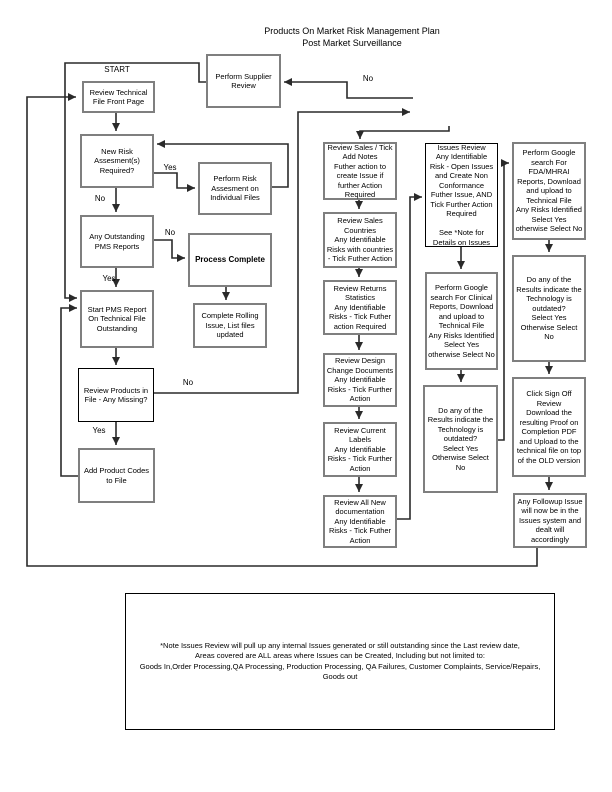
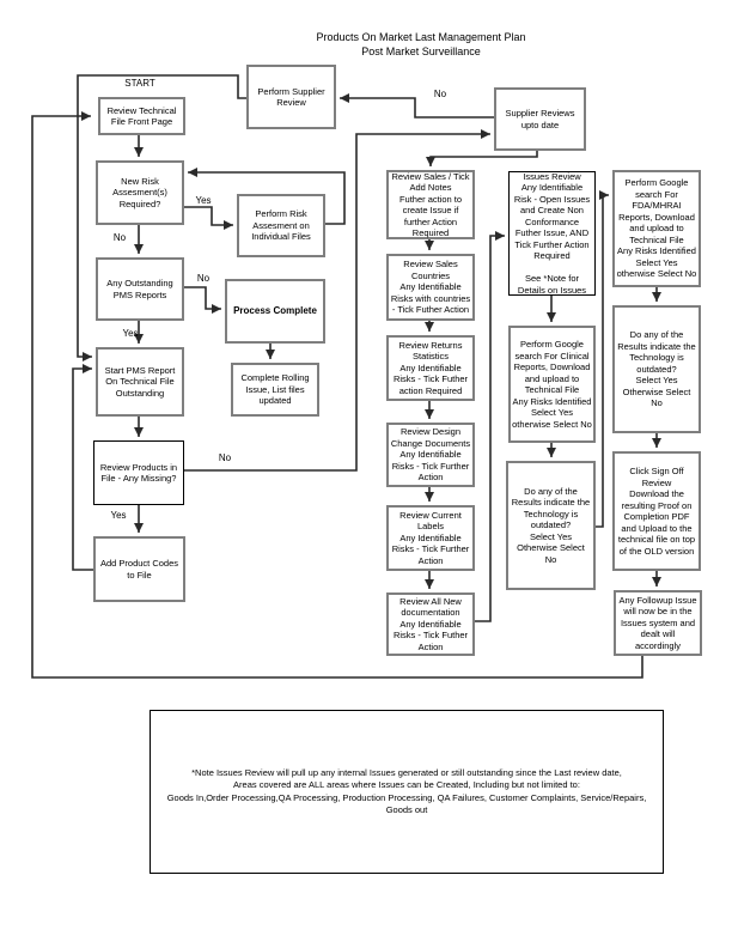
- Products On Market Risk Management Plan
+ Products On Market Last Management Plan
  Post Market Surveillance
  Perform Supplier
  Review
+ Supplier Reviews
+ upto date
  Review Technical
  File Front Page
  New Risk
  Assesment(s)
  Required?
  Perform Risk
  Assesment on
  Individual Files
  Any Outstanding
  PMS Reports
  Process Complete
  Start PMS Report
  On Technical File
  Outstanding
  Complete Rolling
  Issue, List files
  updated
  Review Products in
  File - Any Missing?
  Add Product Codes
  to File
  Review Sales / Tick
  Add Notes
  Futher action to
  create Issue if
  further Action
  Required
  Review Sales
  Countries
  Any Identifiable
  Risks with countries
  - Tick Futher Action
  Review Returns
  Statistics
  Any Identifiable
  Risks - Tick Futher
  action Required
  Review Design
  Change Documents
  Any Identifiable
  Risks - Tick Further
  Action
  Review Current
  Labels
  Any Identifiable
  Risks - Tick Further
  Action
  Review All New
  documentation
  Any Identifiable
  Risks - Tick Futher
  Action
  Issues Review
  Any Identifiable
  Risk - Open Issues
  and Create Non
  Conformance
  Futher Issue, AND
  Tick Further Action
  Required
  See *Note for
  Details on Issues
  Perform Google
  search For Clinical
  Reports, Download
  and upload to
  Technical File
  Any Risks Identified
  Select Yes
  otherwise Select No
  Do any of the
  Results indicate the
  Technology is
  outdated?
  Select Yes
  Otherwise Select
  No
  Perform Google
  search For
  FDA/MHRAI
  Reports, Download
  and upload to
  Technical File
  Any Risks Identified
  Select Yes
  otherwise Select No
  Do any of the
  Results indicate the
  Technology is
  outdated?
  Select Yes
  Otherwise Select
  No
  Click Sign Off
  Review
  Download the
  resulting Proof on
  Completion PDF
  and Upload to the
  technical file on top
  of the OLD version
  Any Followup Issue
  will now be in the
  Issues system and
  dealt will
  accordingly
  START
  No
  Yes
  No
  No
  Yes
  No
  Yes
  *Note Issues Review will pull up any internal Issues generated or still outstanding since the Last review date,
  Areas covered are ALL areas where Issues can be Created, Including but not limited to:
  Goods In,Order Processing,QA Processing, Production Processing, QA Failures, Customer Complaints, Service/Repairs,
  Goods out
